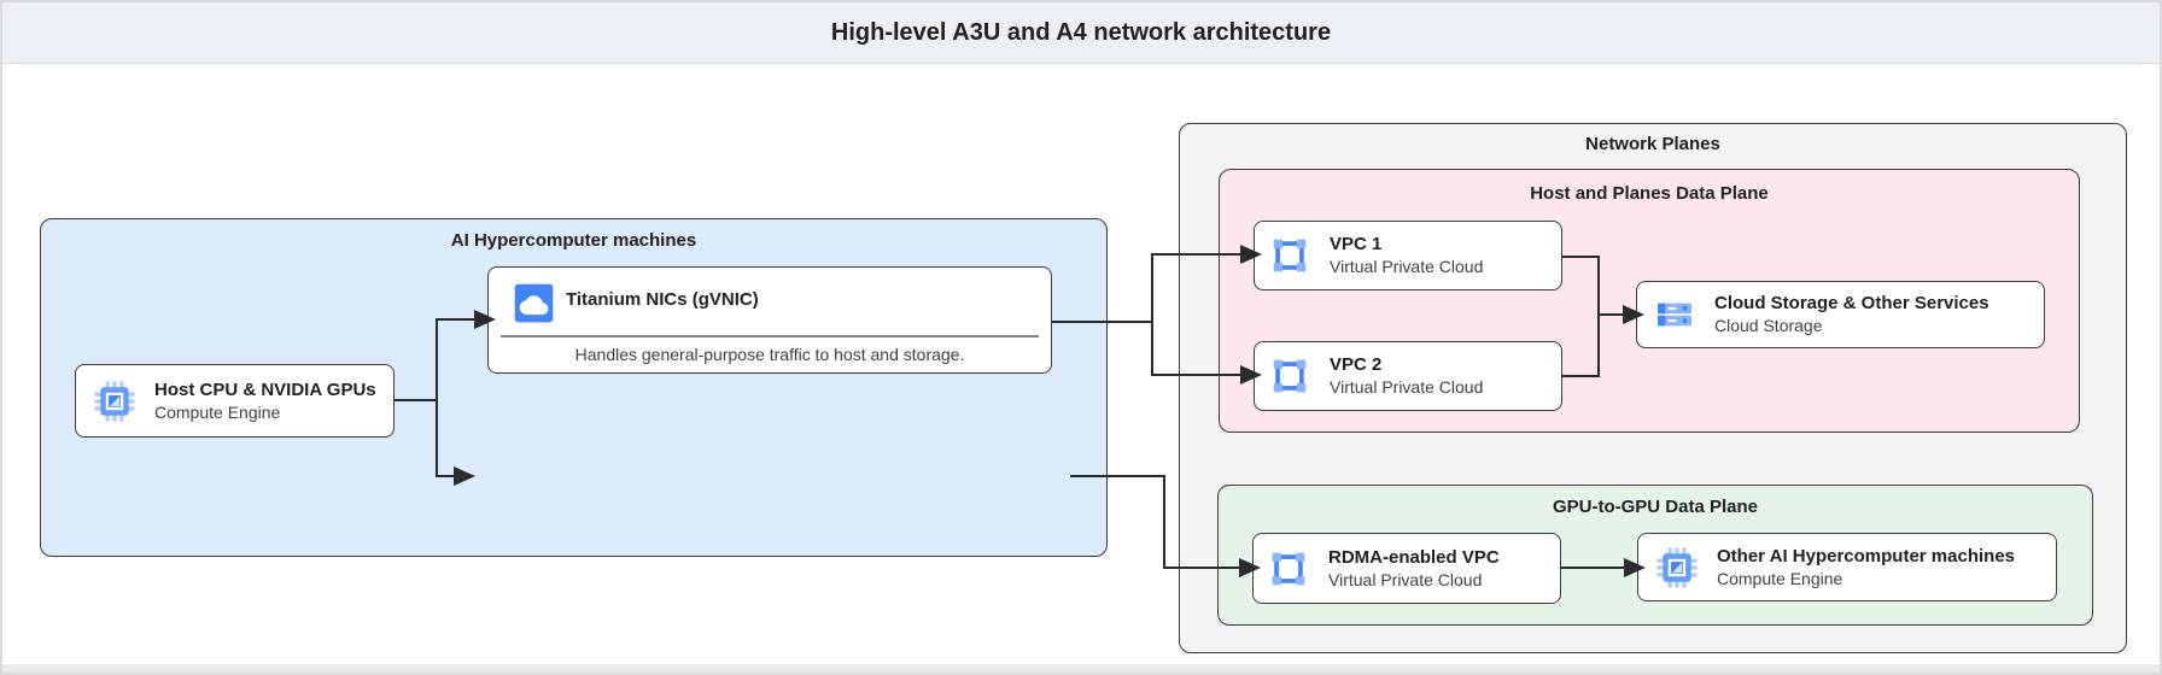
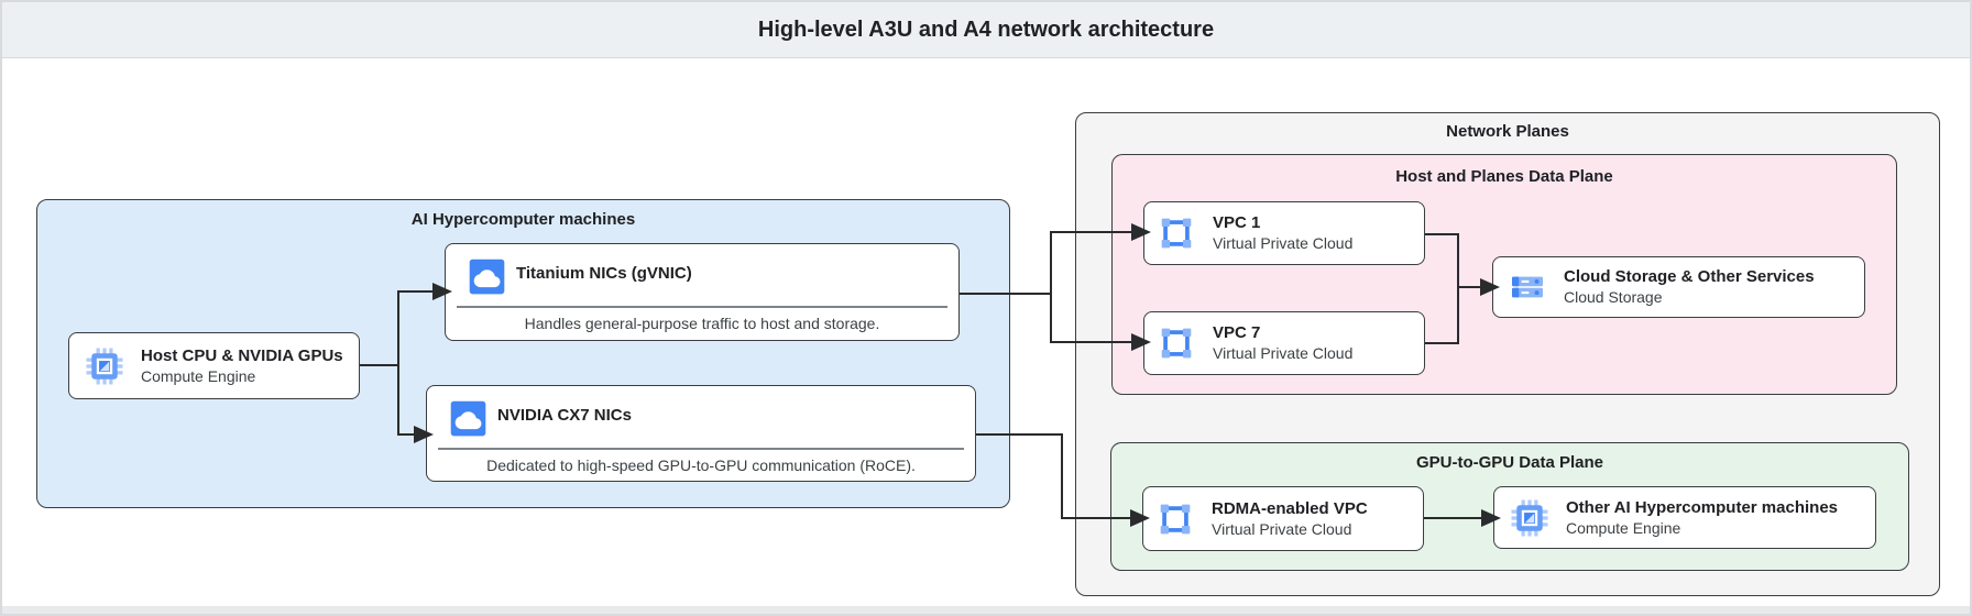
  High-level A3U and A4 network architecture
  AI Hypercomputer machines
  Network Planes
  Host and Planes Data Plane
  GPU-to-GPU Data Plane
  Host CPU & NVIDIA GPUs
  Compute Engine
  Titanium NICs (gVNIC)
  Handles general-purpose traffic to host and storage.
+ NVIDIA CX7 NICs
+ Dedicated to high-speed GPU-to-GPU communication (RoCE).
  VPC 1
  Virtual Private Cloud
- VPC 2
+ VPC 7
  Virtual Private Cloud
  Cloud Storage & Other Services
  Cloud Storage
  RDMA-enabled VPC
  Virtual Private Cloud
  Other AI Hypercomputer machines
  Compute Engine
